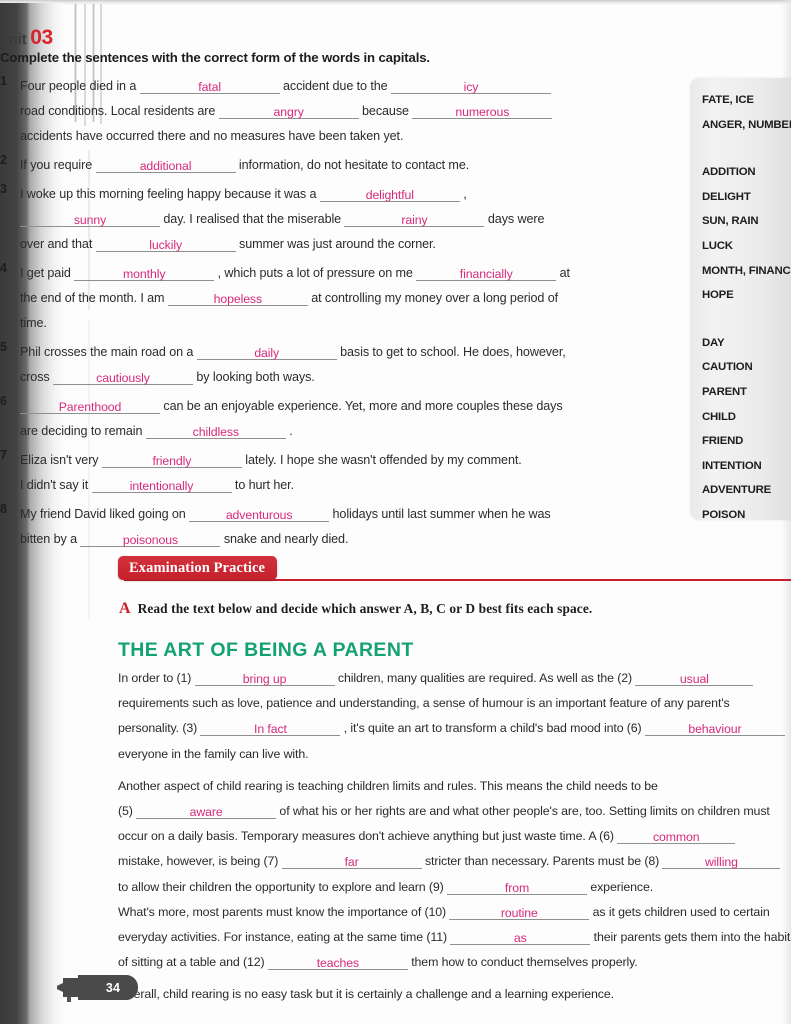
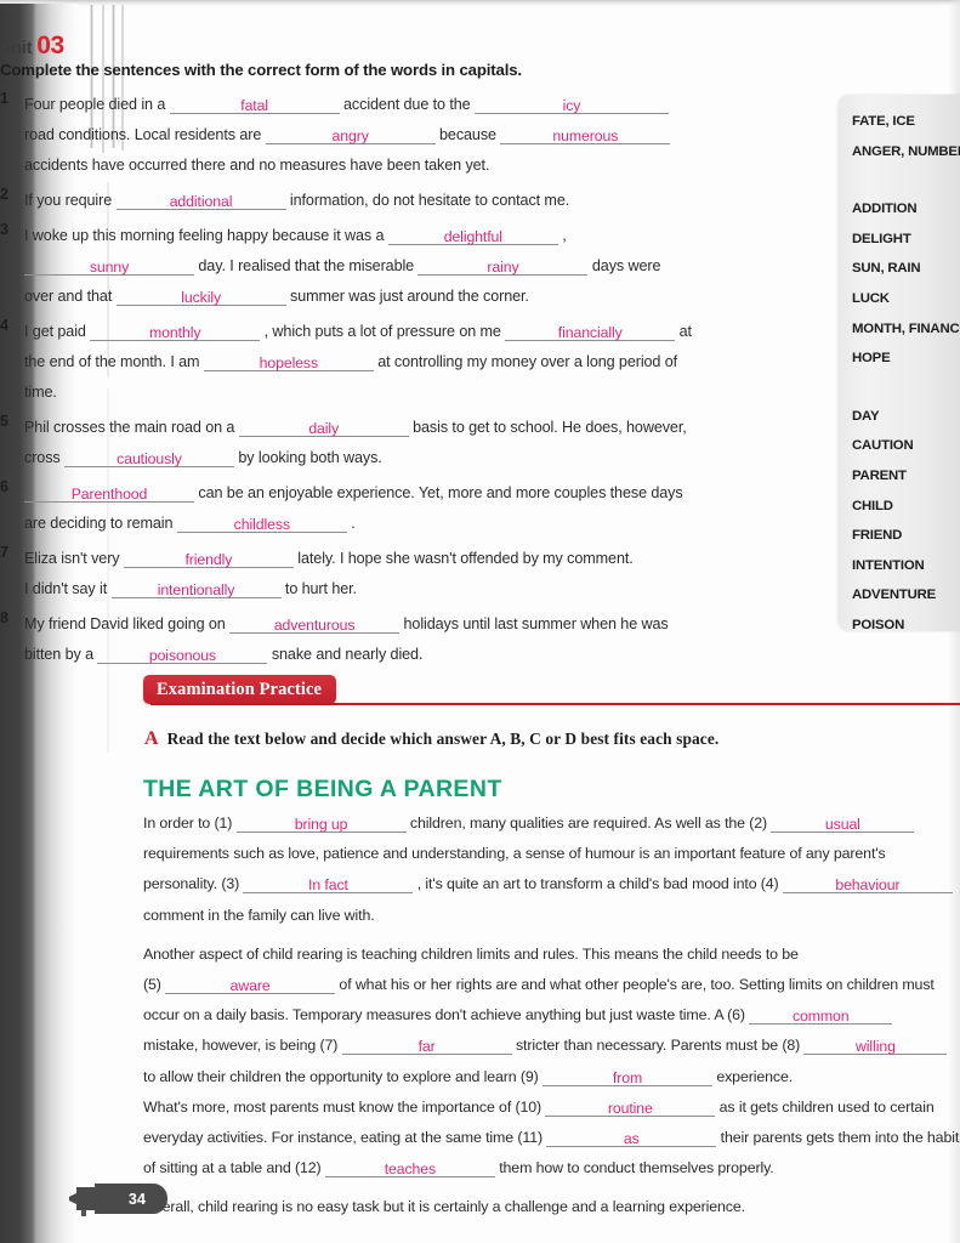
  unit 03
  Complete the sentences with the correct form of the words in capitals.
  1
  Four people died in a fatal accident due to the icy
  road conditions. Local residents are angry because numerous
  accidents have occurred there and no measures have been taken yet.
  2
  If you require additional information, do not hesitate to contact me.
  3
  I woke up this morning feeling happy because it was a delightful ,
  sunny day. I realised that the miserable rainy days were
  over and that luckily summer was just around the corner.
  4
  I get paid monthly , which puts a lot of pressure on me financially at
  the end of the month. I am hopeless at controlling my money over a long period of
  time.
  5
  Phil crosses the main road on a daily basis to get to school. He does, however,
  cross cautiously by looking both ways.
  6
  Parenthood can be an enjoyable experience. Yet, more and more couples these days
  are deciding to remain childless .
  7
  Eliza isn't very friendly lately. I hope she wasn't offended by my comment.
  I didn't say it intentionally to hurt her.
  8
  My friend David liked going on adventurous holidays until last summer when he was
  bitten by a poisonous snake and nearly died.
  FATE, ICE
  ANGER, NUMBE
  ADDITION
  DELIGHT
  SUN, RAIN
  LUCK
  MONTH, FINANC
  HOPE
  DAY
  CAUTION
  PARENT
  CHILD
  FRIEND
  INTENTION
  ADVENTURE
  POISON
  Examination Practice
  A
  Read the text below and decide which answer A, B, C or D best fits each space.
  THE ART OF BEING A PARENT
  In order to (1) bring up children, many qualities are required. As well as the (2) usual
  requirements such as love, patience and understanding, a sense of humour is an important feature of any parent's
- personality. (3) In fact , it's quite an art to transform a child's bad mood into (6) behaviour
+ personality. (3) In fact , it's quite an art to transform a child's bad mood into (4) behaviour
- everyone in the family can live with.
+ comment in the family can live with.
  Another aspect of child rearing is teaching children limits and rules. This means the child needs to be
  (5) aware of what his or her rights are and what other people's are, too. Setting limits on children must
  occur on a daily basis. Temporary measures don't achieve anything but just waste time. A (6) common
  mistake, however, is being (7) far stricter than necessary. Parents must be (8) willing
  to allow their children the opportunity to explore and learn (9) from experience.
  What's more, most parents must know the importance of (10) routine as it gets children used to certain
  everyday activities. For instance, eating at the same time (11) as their parents gets them into the habit
  of sitting at a table and (12) teaches them how to conduct themselves properly.
  erall, child rearing is no easy task but it is certainly a challenge and a learning experience.
  34
